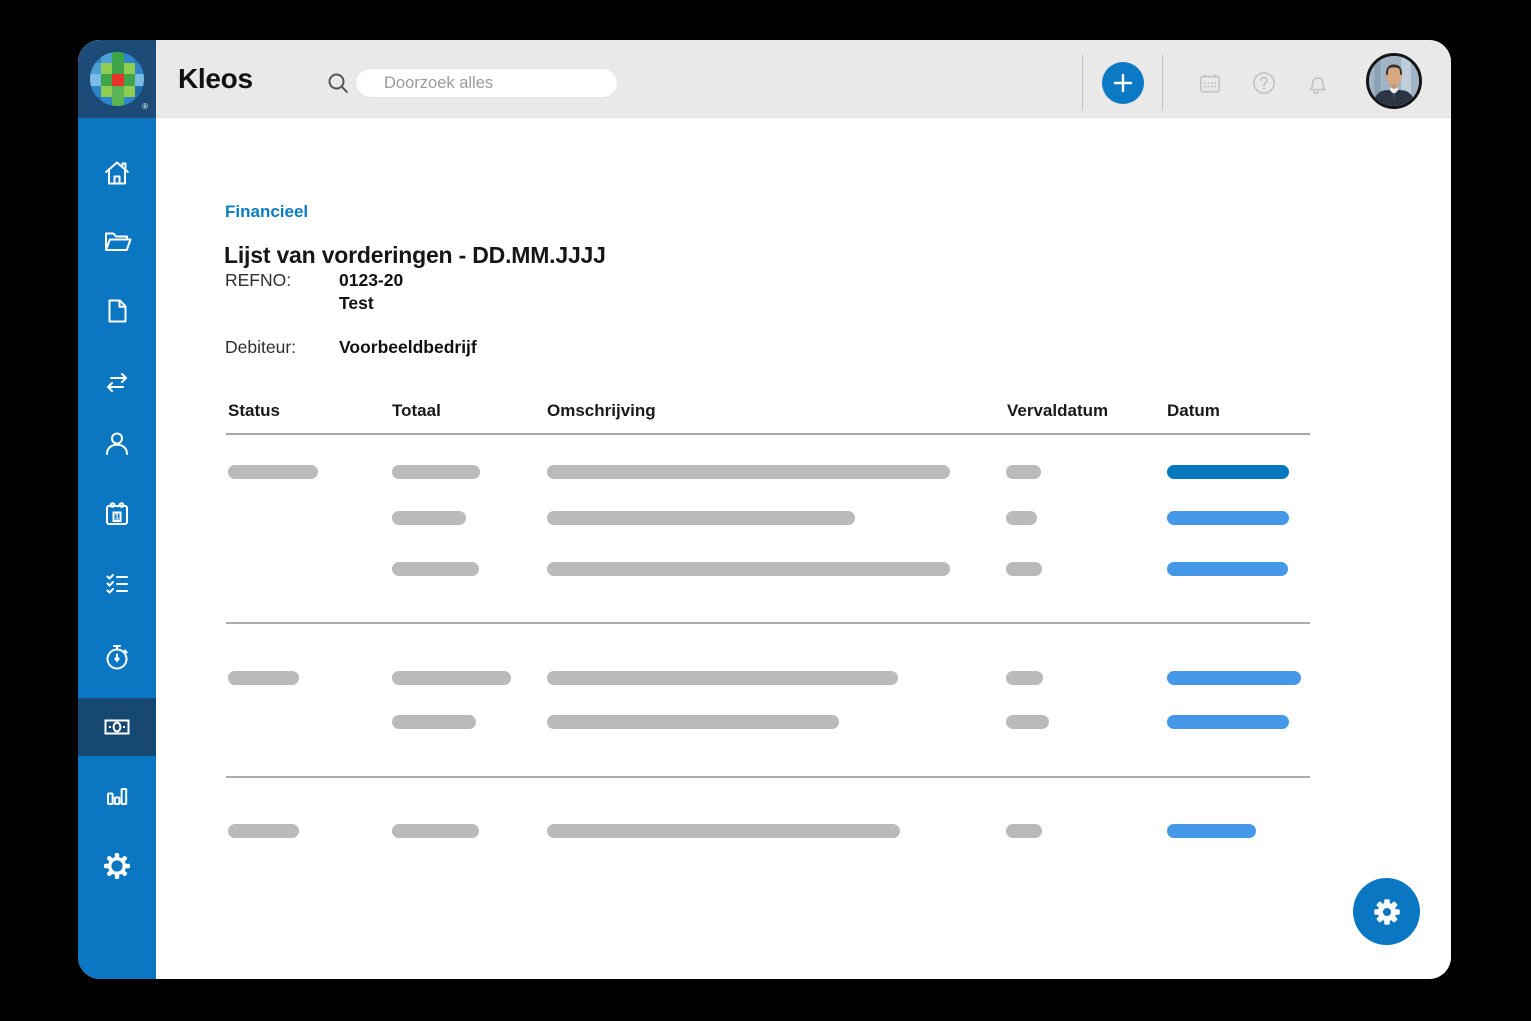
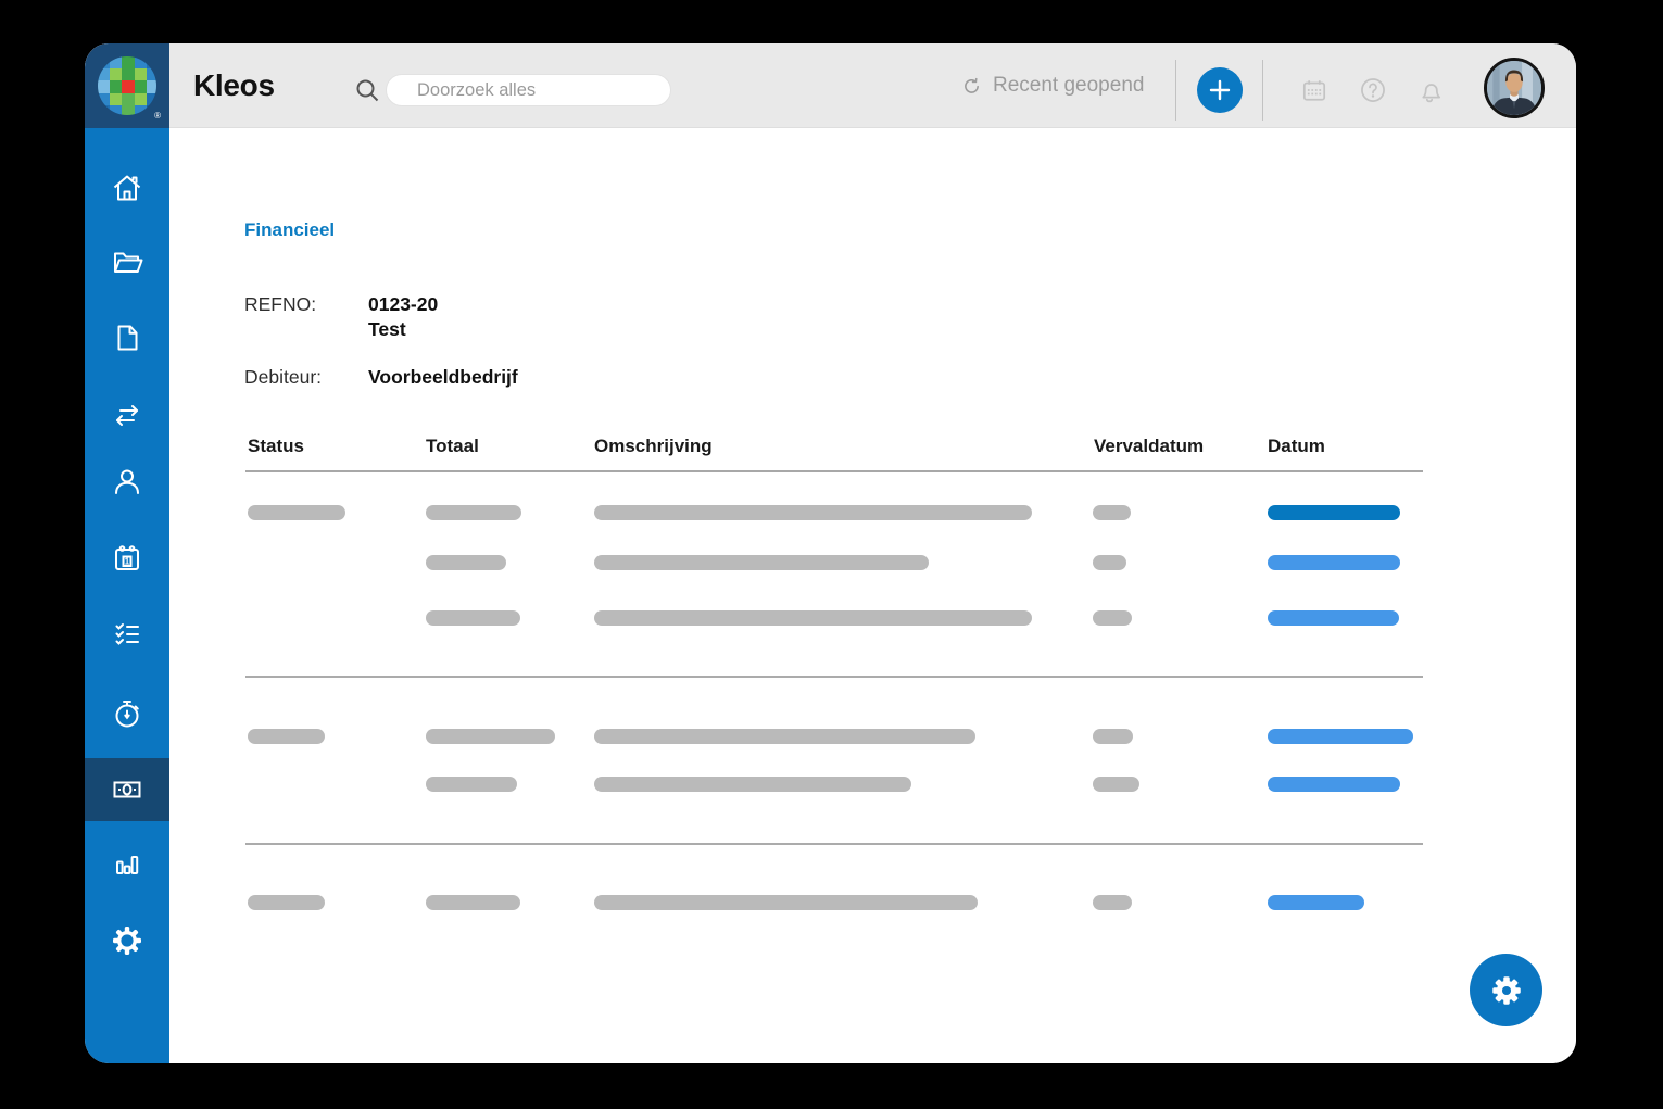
  Kleos
  Doorzoek alles
+ Recent geopend
  ®
  1
  Financieel
- Lijst van vorderingen - DD.MM.JJJJ
  REFNO:
  0123-20
  Test
  Debiteur:
  Voorbeeldbedrijf
  Status
  Totaal
  Omschrijving
  Vervaldatum
  Datum
